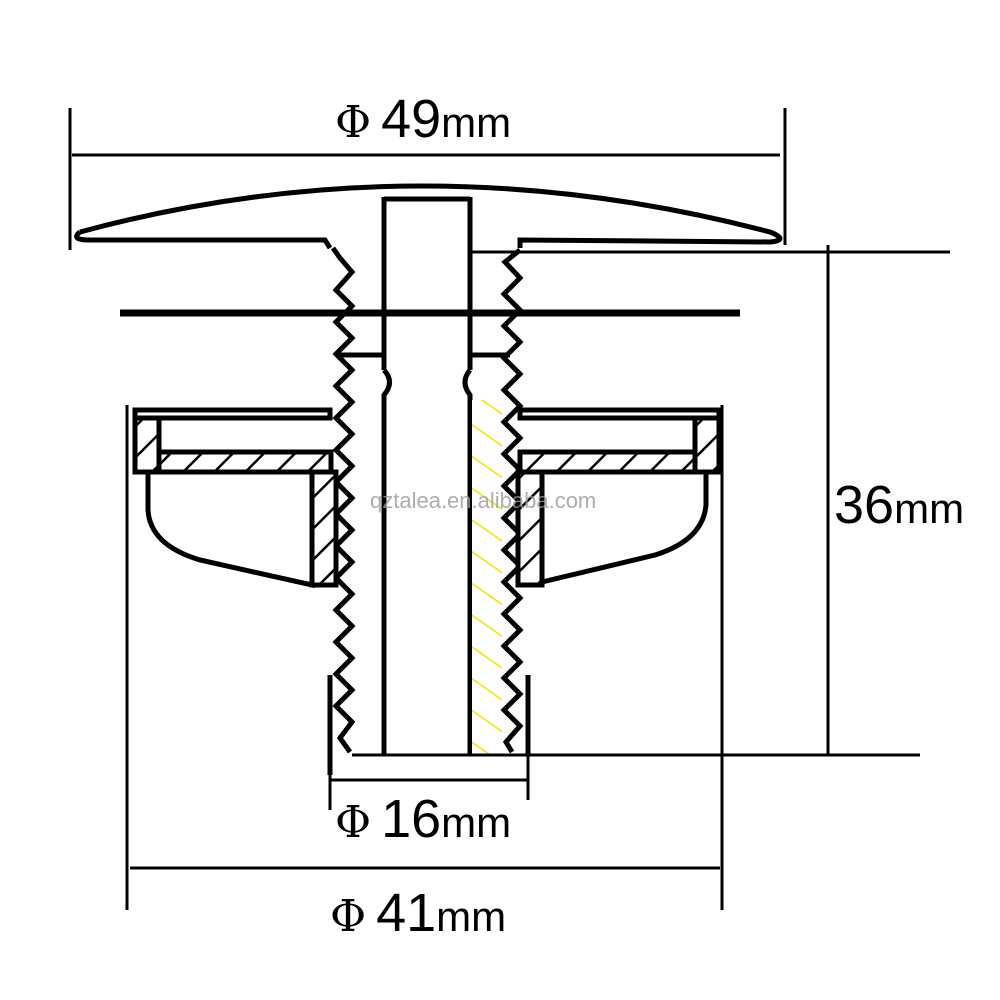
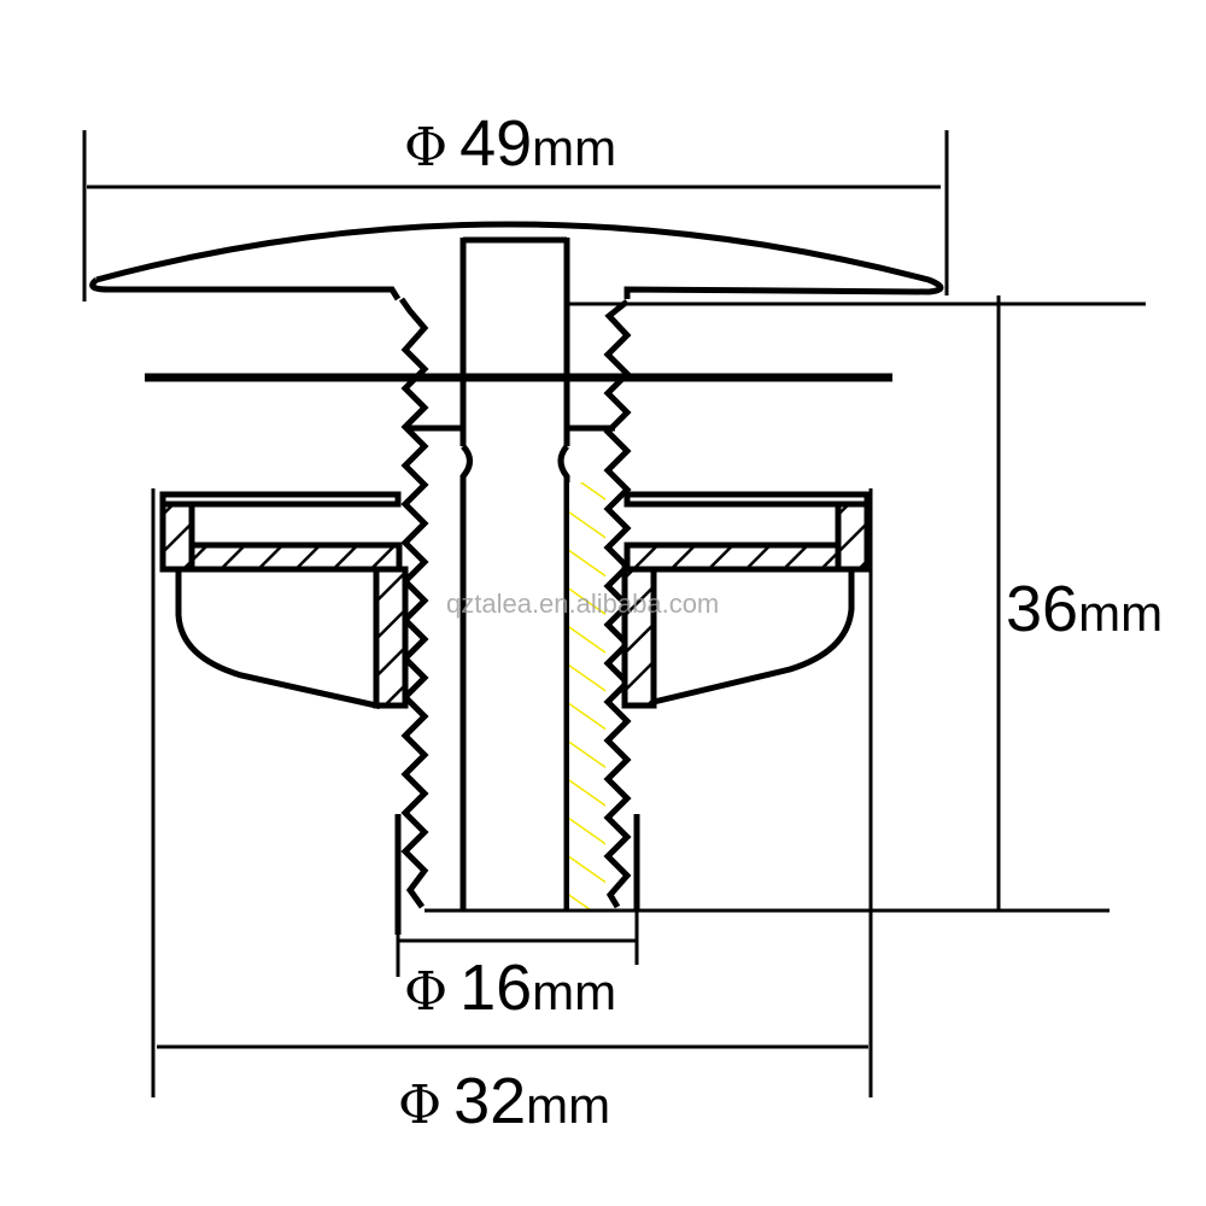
  Φ 49mm
  36mm
  Φ 16mm
- Φ 41mm
+ Φ 32mm
  qztalea.en.alibaba.com
